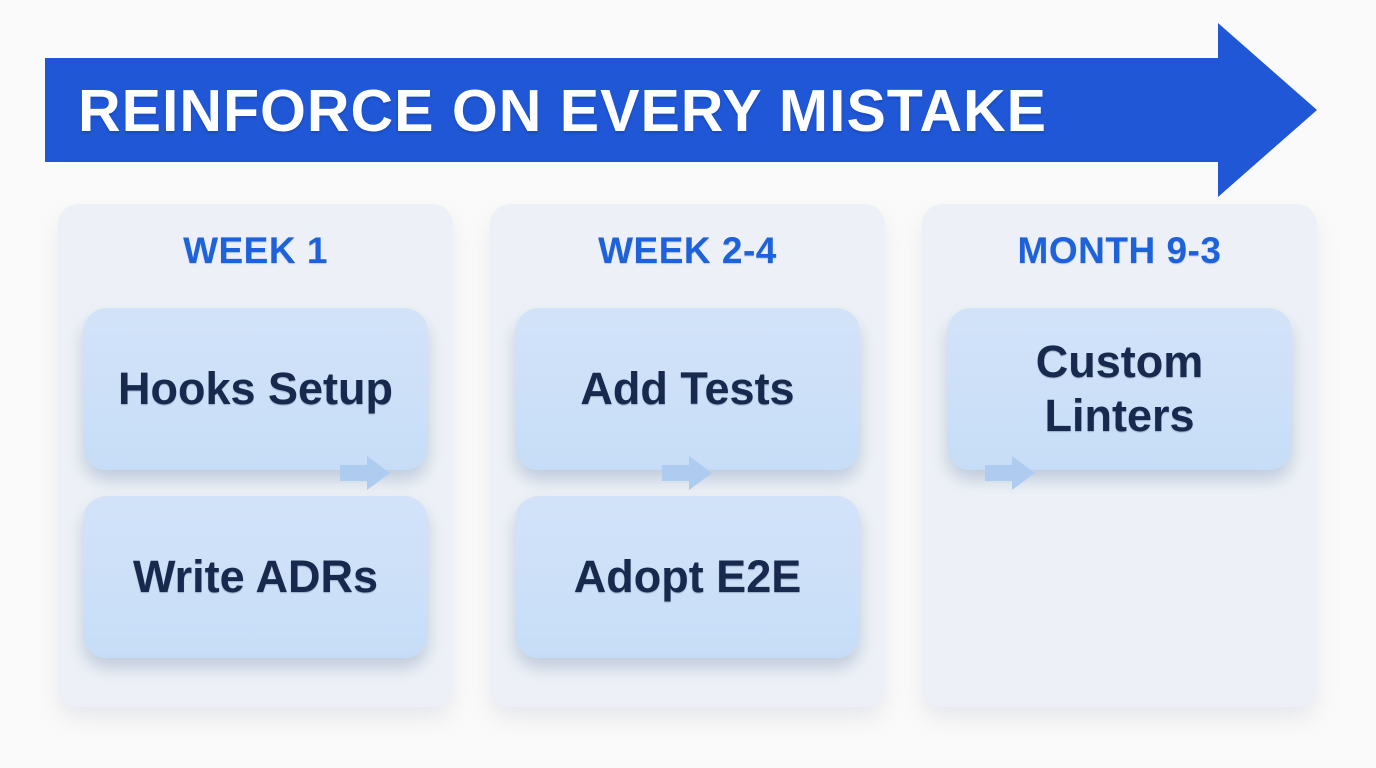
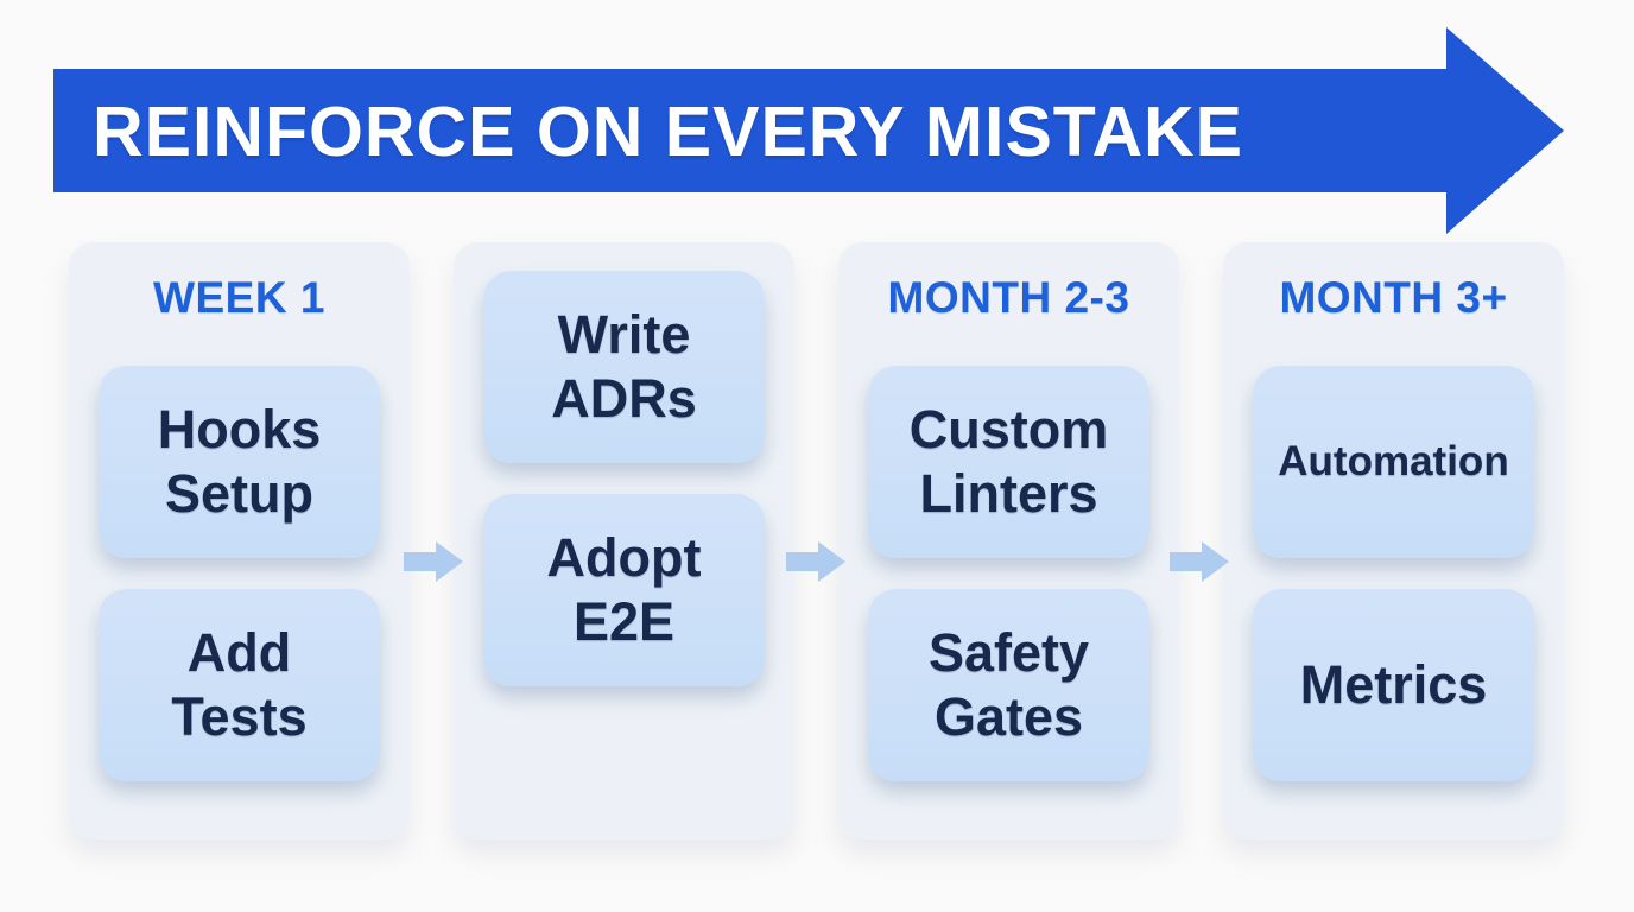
  REINFORCE ON EVERY MISTAKE
  WEEK 1
  Hooks Setup
- Write ADRs
+ Add Tests
- WEEK 2-4
- Add Tests
+ Write ADRs
  Adopt E2E
- MONTH 9-3
+ MONTH 2-3
  Custom Linters
+ Safety Gates
+ MONTH 3+
+ Automation
+ Metrics
